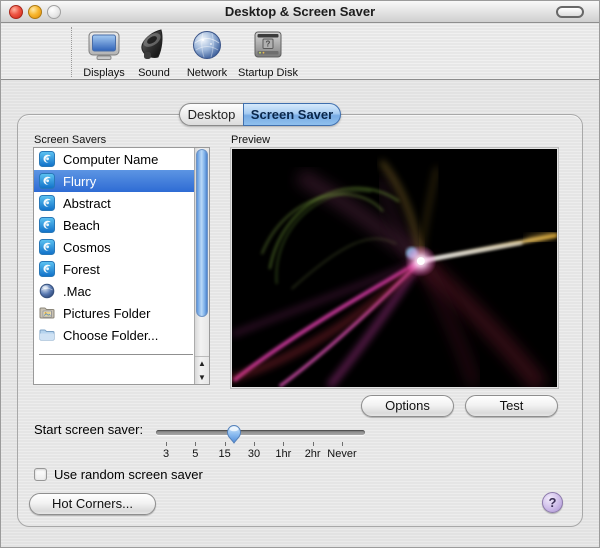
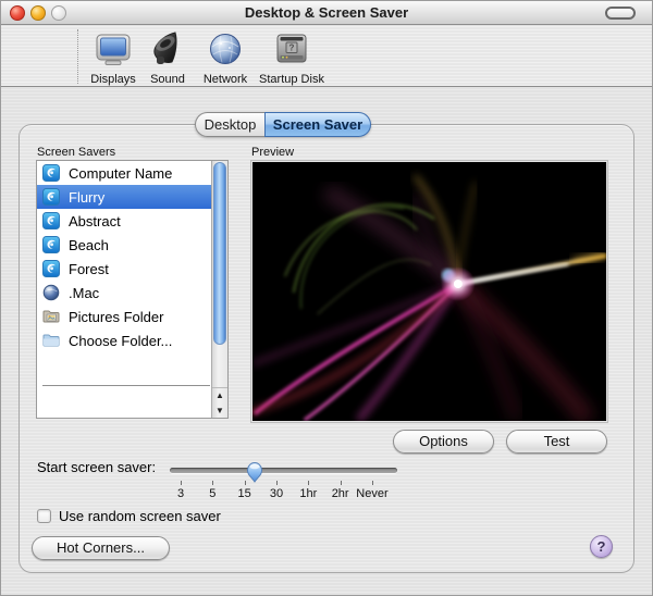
  Desktop & Screen Saver
  Displays
  Sound
  Network
  ?
  Startup Disk
  Desktop
  Screen Saver
  Screen Savers
  Preview
  Computer Name
  Flurry
  Abstract
  Beach
- Cosmos
  Forest
  .Mac
  Pictures Folder
  Choose Folder...
  ▲
  ▼
  Options
  Test
  Start screen saver:
  3
  5
  15
  30
  1hr
  2hr
  Never
  Use random screen saver
  Hot Corners...
  ?
